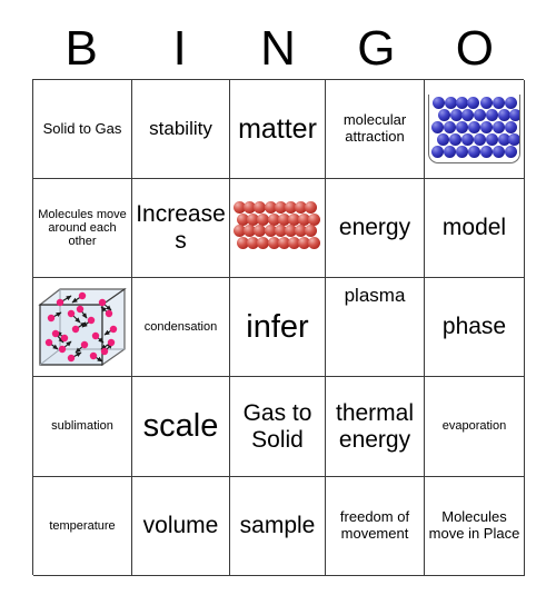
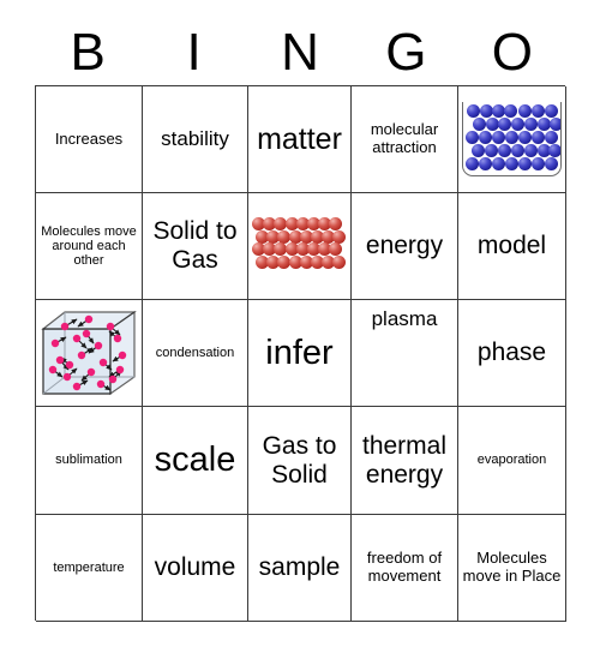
  B
  I
  N
  G
  O
- Solid to Gas
+ Increases
  stability
  matter
  molecular attraction
  Molecules move around each other
- Increases
+ Solid to Gas
  energy
  model
  condensation
  infer
  plasma
  phase
  sublimation
  scale
  Gas to Solid
  thermal energy
  evaporation
  temperature
  volume
  sample
  freedom of movement
  Molecules move in Place
